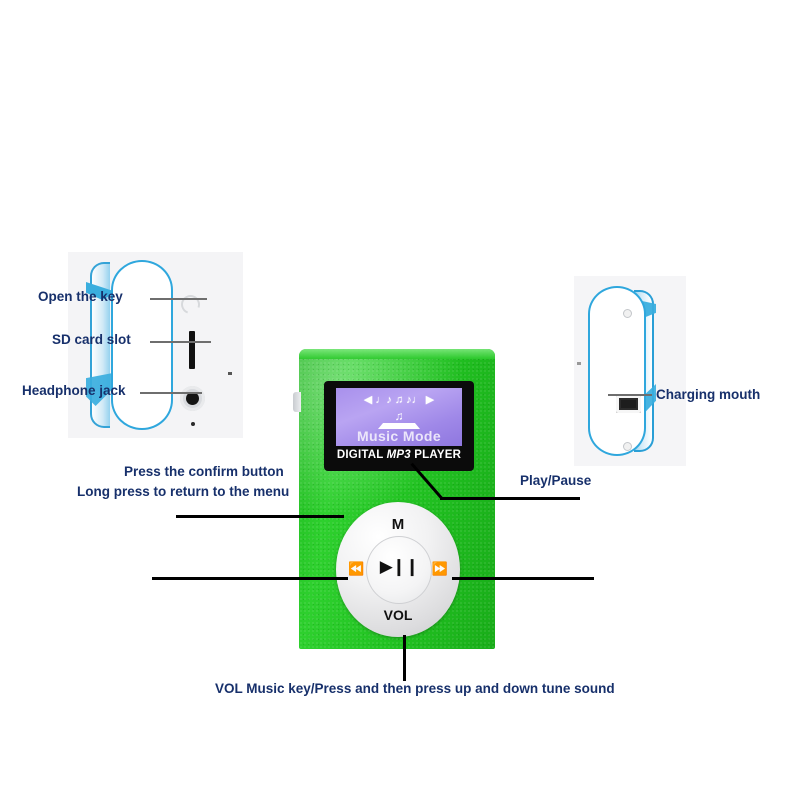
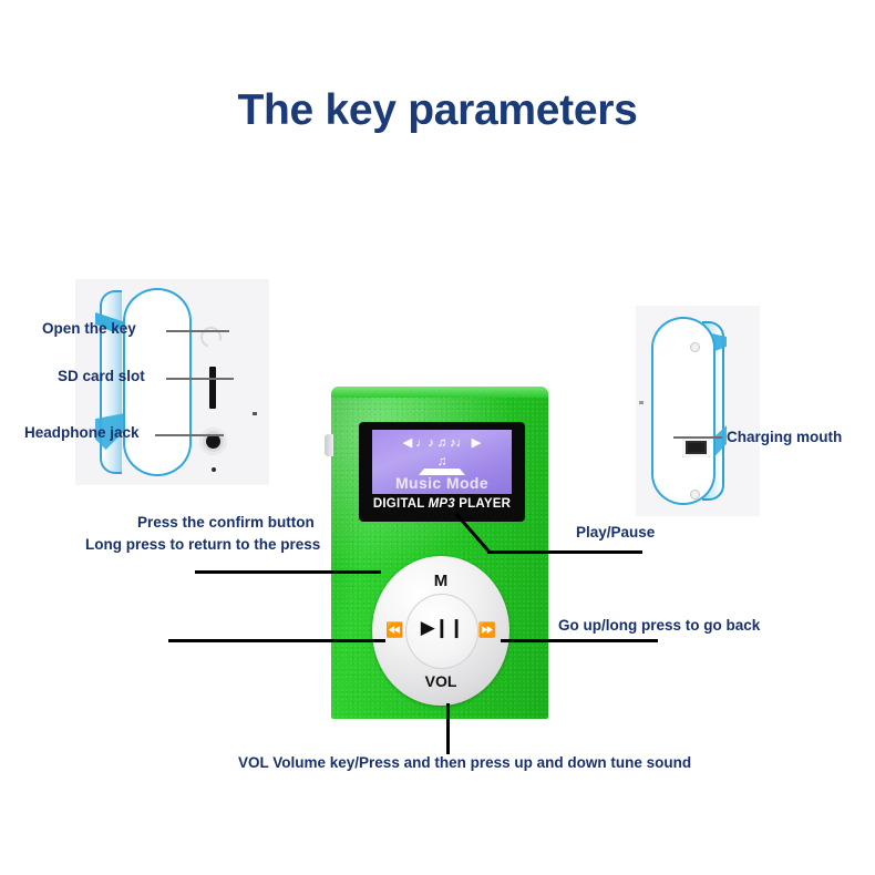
+ The key parameters
  Open the key
  SD card slot
  Headphone jack
  Charging mouth
  ◀ ♩♪ ♫ ♪♩ ▶
  ♫
  Music Mode
  DIGITAL MP3 PLAYER
  M
  ⏪
  ⏩
  VOL
  ▶❙❙
  Press the confirm button
- Long press to return to the menu
+ Long press to return to the press
  Play/Pause
+ Go up/long press to go back
- VOL Music key/Press and then press up and down tune sound
+ VOL Volume key/Press and then press up and down tune sound
